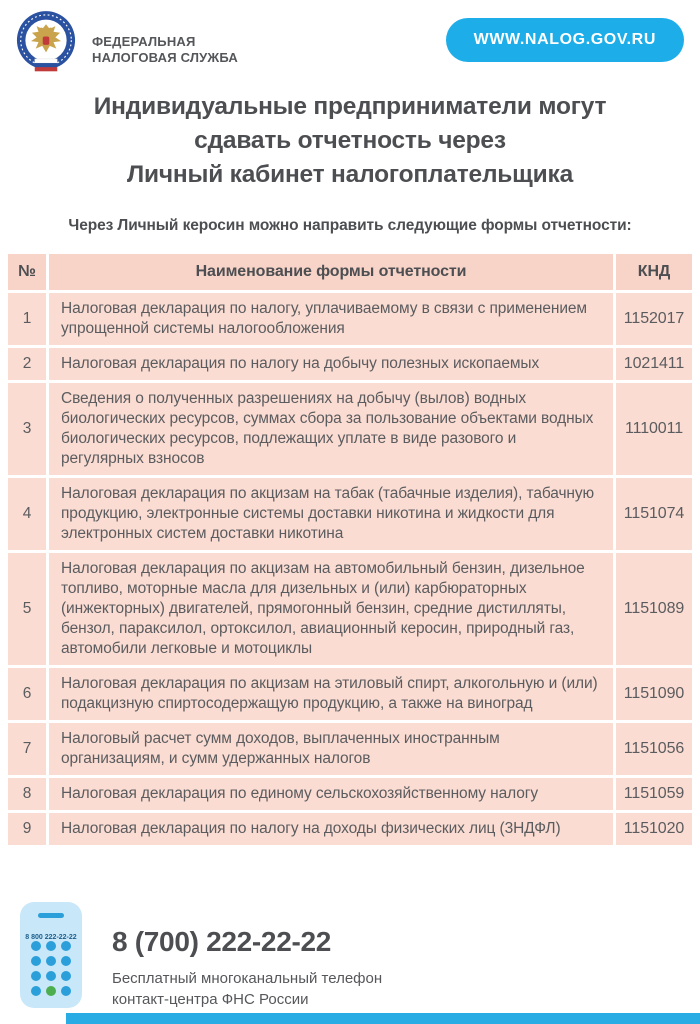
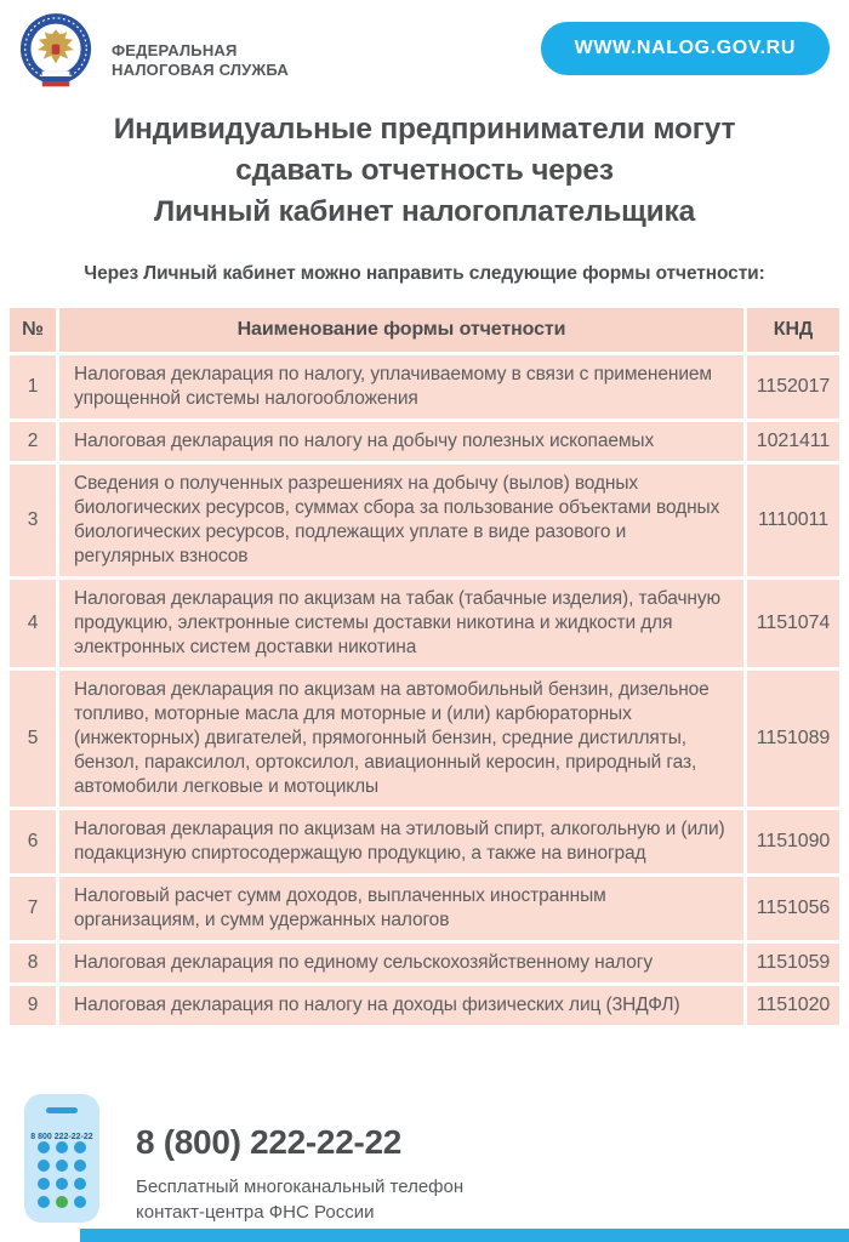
  ФЕДЕРАЛЬНАЯ
  НАЛОГОВАЯ СЛУЖБА
  WWW.NALOG.GOV.RU
  Индивидуальные предприниматели могут
  сдавать отчетность через
  Личный кабинет налогоплательщика
- Через Личный керосин можно направить следующие формы отчетности:
+ Через Личный кабинет можно направить следующие формы отчетности:
  №
  Наименование формы отчетности
  КНД
  1
  Налоговая декларация по налогу, уплачиваемому в связи с применением упрощенной системы налогообложения
  1152017
  2
  Налоговая декларация по налогу на добычу полезных ископаемых
  1021411
  3
  Сведения о полученных разрешениях на добычу (вылов) водных биологических ресурсов, суммах сбора за пользование объектами водных биологических ресурсов, подлежащих уплате в виде разового и регулярных взносов
  1110011
  4
  Налоговая декларация по акцизам на табак (табачные изделия), табачную продукцию, электронные системы доставки никотина и жидкости для электронных систем доставки никотина
  1151074
  5
- Налоговая декларация по акцизам на автомобильный бензин, дизельное топливо, моторные масла для дизельных и (или) карбюраторных (инжекторных) двигателей, прямогонный бензин, средние дистилляты, бензол, параксилол, ортоксилол, авиационный керосин, природный газ, автомобили легковые и мотоциклы
+ Налоговая декларация по акцизам на автомобильный бензин, дизельное топливо, моторные масла для моторные и (или) карбюраторных (инжекторных) двигателей, прямогонный бензин, средние дистилляты, бензол, параксилол, ортоксилол, авиационный керосин, природный газ, автомобили легковые и мотоциклы
  1151089
  6
  Налоговая декларация по акцизам на этиловый спирт, алкогольную и (или) подакцизную спиртосодержащую продукцию, а также на виноград
  1151090
  7
  Налоговый расчет сумм доходов, выплаченных иностранным организациям, и сумм удержанных налогов
  1151056
  8
  Налоговая декларация по единому сельскохозяйственному налогу
  1151059
  9
  Налоговая декларация по налогу на доходы физических лиц (3НДФЛ)
  1151020
- 8 (700) 222-22-22
+ 8 (800) 222-22-22
  Бесплатный многоканальный телефон
  контакт-центра ФНС России
